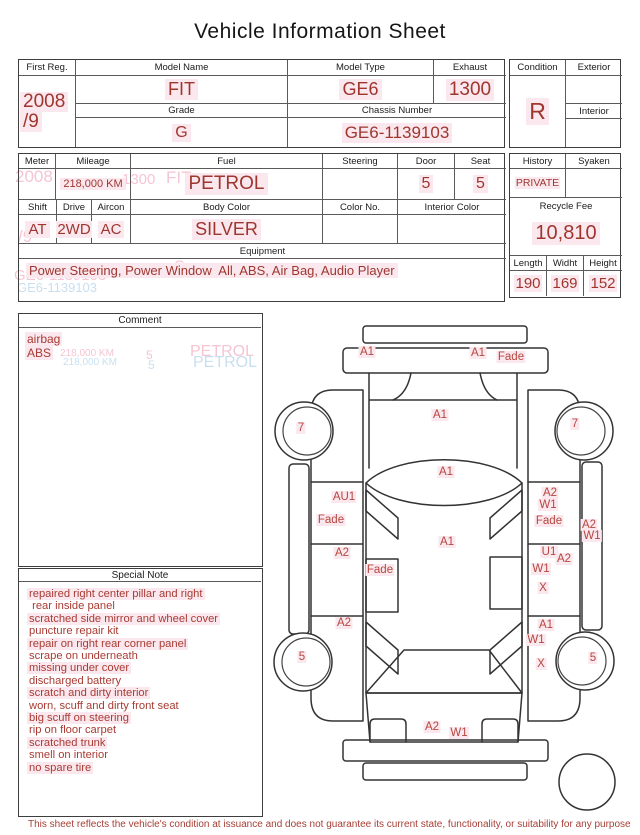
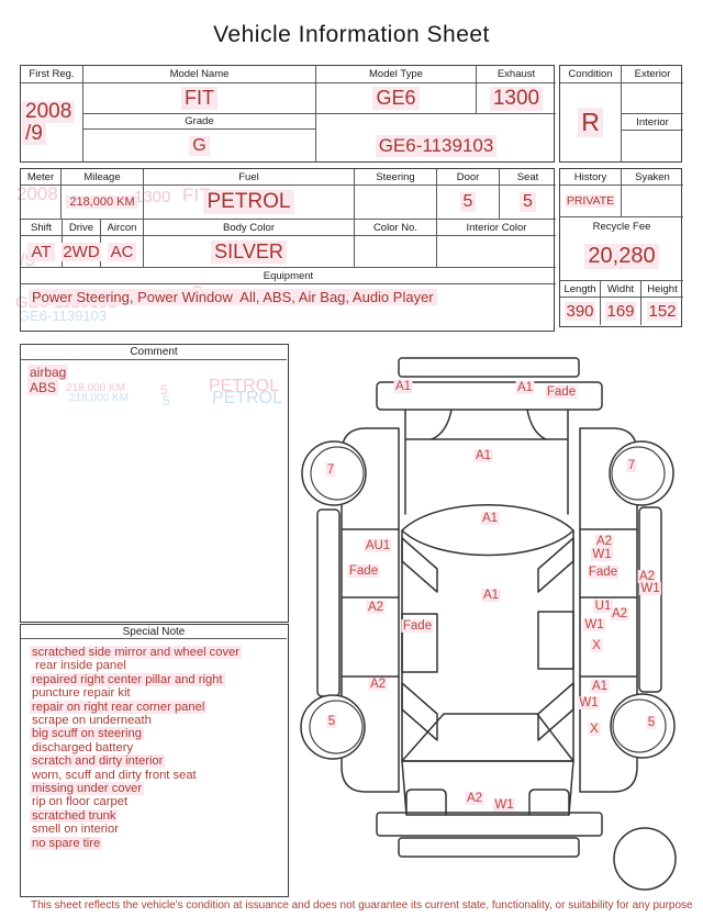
  Vehicle Information Sheet
  2008
  1300
  GE6-1139103
  218,000 KM
  218,000 KM
  5
  5
  PETROL
  PETROL
  First Reg.
  Model Name
  Model Type
  Exhaust
  2008
  /9
  FIT
  GE6
  1300
  Grade
- Chassis Number
  G
  GE6-1139103
  Condition
  Exterior
  R
  Interior
  Meter
  Mileage
  Fuel
  Steering
  Door
  Seat
  218,000 KM
  PETROL
  5
  5
  Shift
  Drive
  Aircon
  Body Color
  Color No.
  Interior Color
  AT
  2WD
  AC
  SILVER
  Equipment
  Power Steering, Power Window All, ABS, Air Bag, Audio Player
  History
  Syaken
  PRIVATE
  Recycle Fee
- 10,810
+ 20,280
  Length
  Widht
  Height
- 190
+ 390
  169
  152
  Comment
  airbag
  ABS
  Special Note
- repaired right center pillar and right
+ scratched side mirror and wheel cover
  rear inside panel
- scratched side mirror and wheel cover
+ repaired right center pillar and right
  puncture repair kit
  repair on right rear corner panel
  scrape on underneath
- missing under cover
+ big scuff on steering
  discharged battery
  scratch and dirty interior
  worn, scuff and dirty front seat
- big scuff on steering
+ missing under cover
  rip on floor carpet
  scratched trunk
  smell on interior
  no spare tire
  A1
  A1
  Fade
  7
  7
  A1
  A1
  AU1
  Fade
  A2
  Fade
  A2
  A1
  A2
  W1
  Fade
  A2
  W1
  U1
  A2
  W1
  X
  A1
  W1
  X
  5
  5
  A2
  W1
  This sheet reflects the vehicle's condition at issuance and does not guarantee its current state, functionality, or suitability for any purpose
